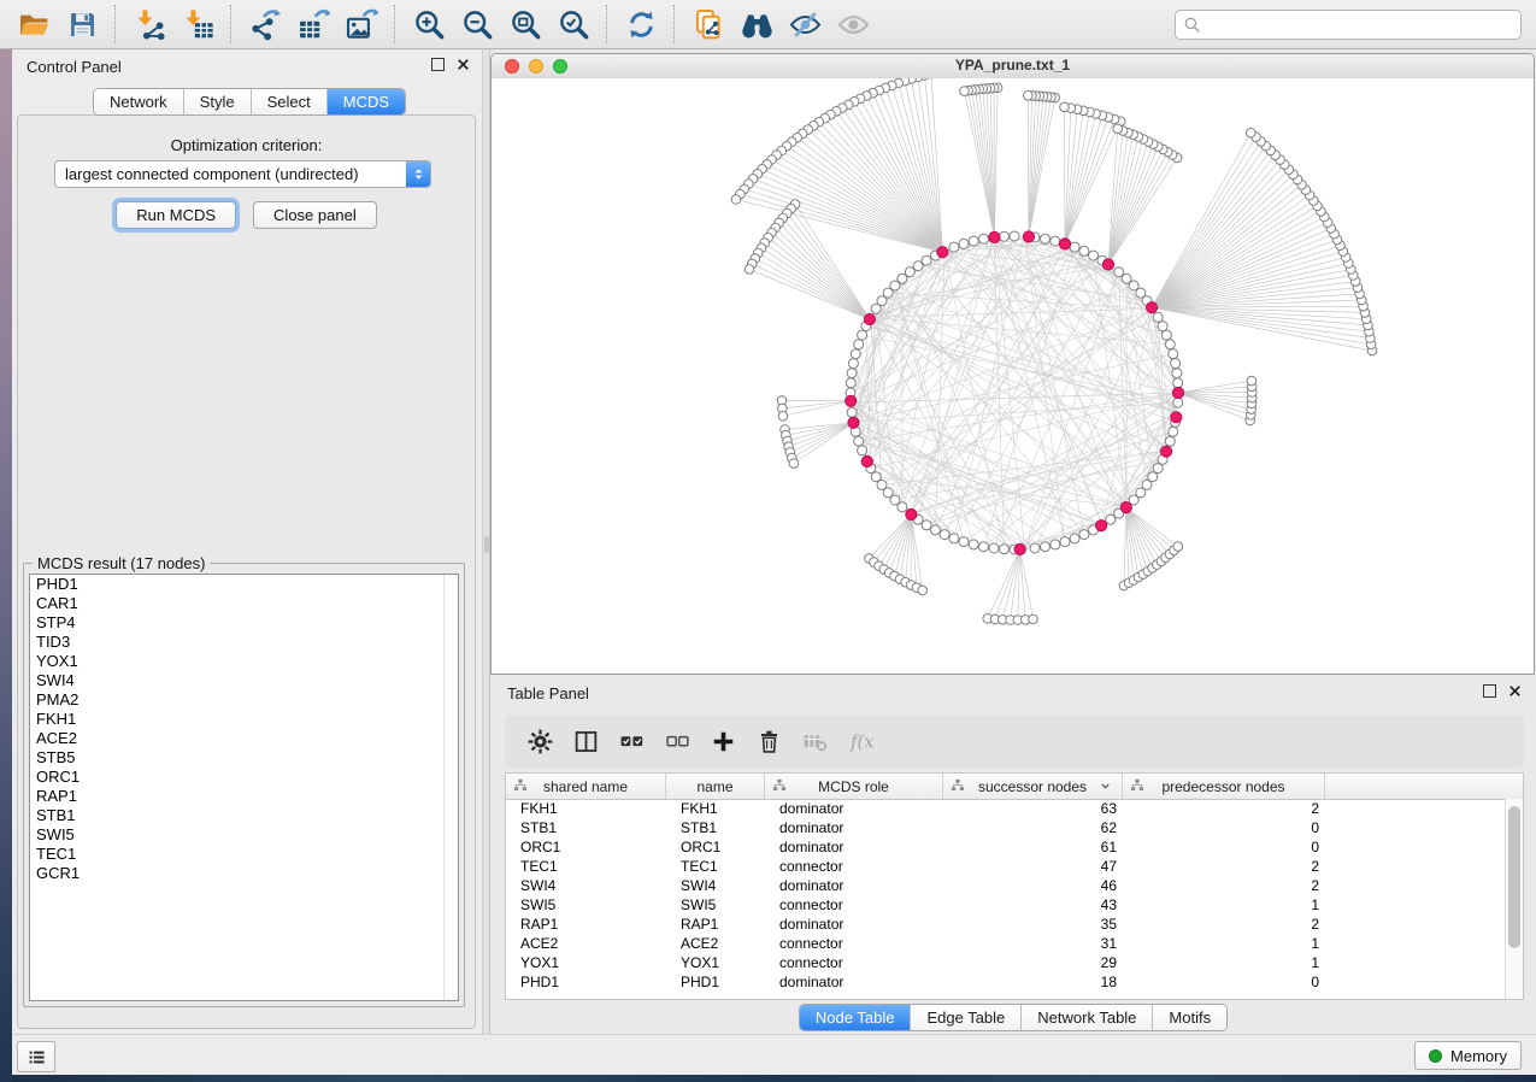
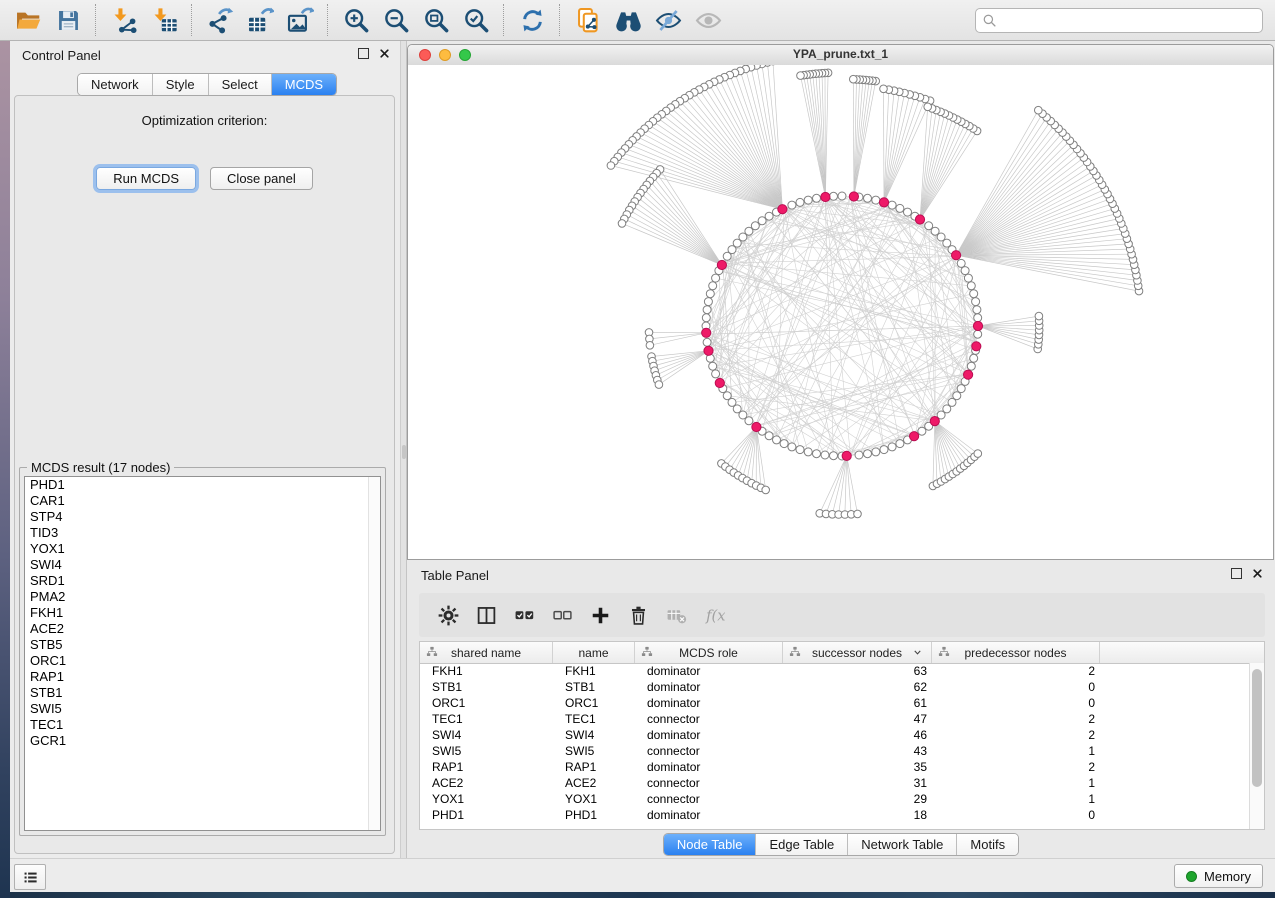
  Control Panel
  Network
  Style
  Select
  MCDS
  Optimization criterion:
- largest connected component (undirected)
  Run MCDS
  Close panel
  MCDS result (17 nodes)
  PHD1
  CAR1
  STP4
  TID3
  YOX1
  SWI4
+ SRD1
  PMA2
  FKH1
  ACE2
  STB5
  ORC1
  RAP1
  STB1
  SWI5
  TEC1
  GCR1
  YPA_prune.txt_1
  Table Panel
  f(x
  shared name
  name
  MCDS role
  successor nodes
  predecessor nodes
  FKH1
  FKH1
  dominator
  63
  2
  STB1
  STB1
  dominator
  62
  0
  ORC1
  ORC1
  dominator
  61
  0
  TEC1
  TEC1
  connector
  47
  2
  SWI4
  SWI4
  dominator
  46
  2
  SWI5
  SWI5
  connector
  43
  1
  RAP1
  RAP1
  dominator
  35
  2
  ACE2
  ACE2
  connector
  31
  1
  YOX1
  YOX1
  connector
  29
  1
  PHD1
  PHD1
  dominator
  18
  0
  Node Table
  Edge Table
  Network Table
  Motifs
  Memory
